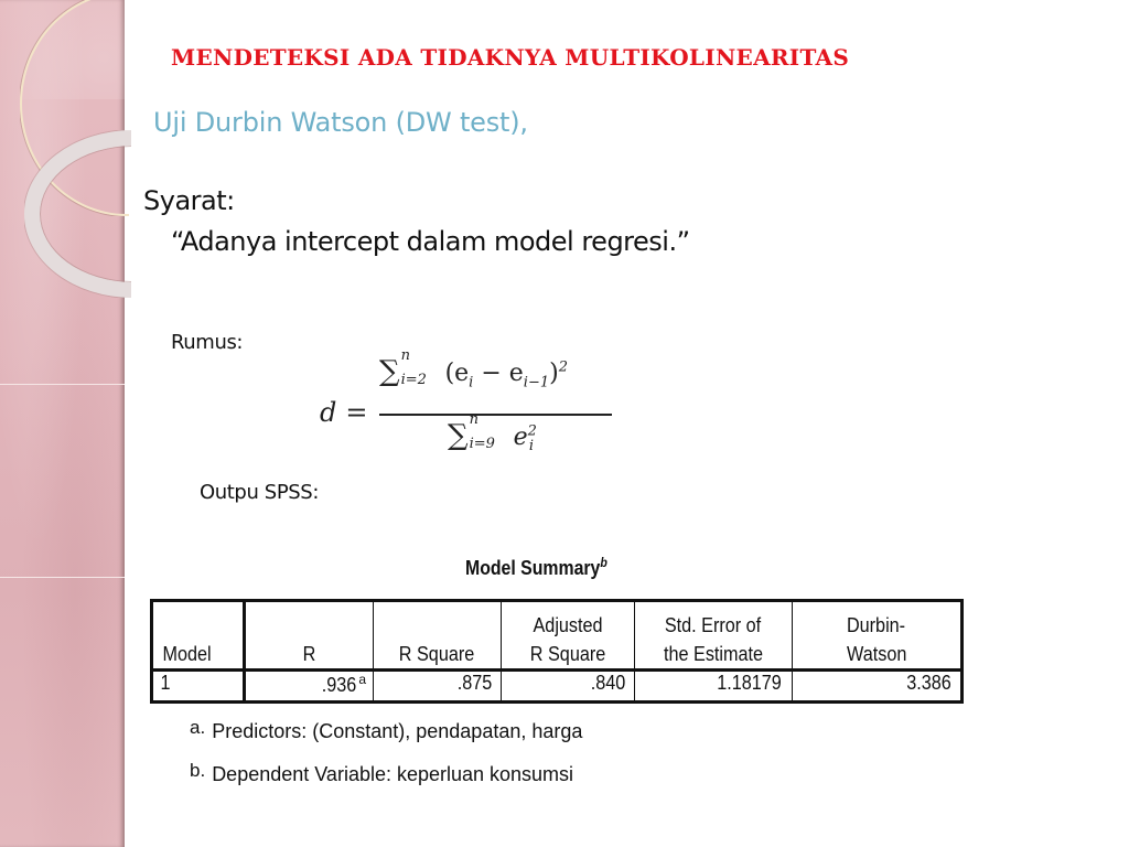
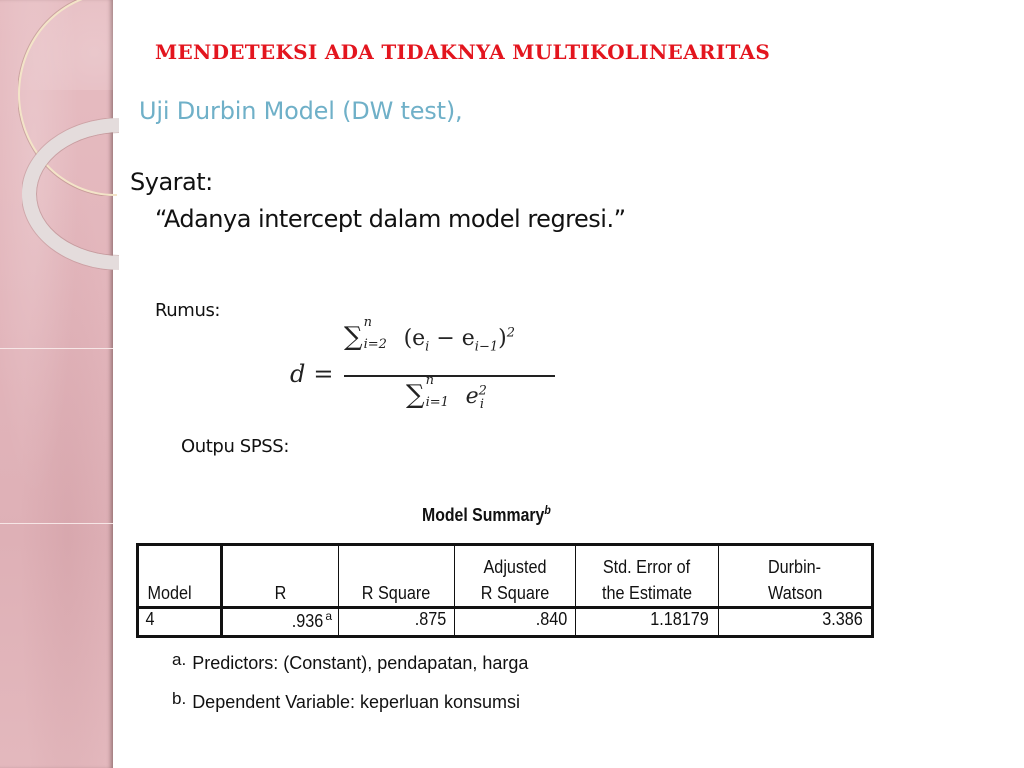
  MENDETEKSI ADA TIDAKNYA MULTIKOLINEARITAS
- Uji Durbin Watson (DW test),
+ Uji Durbin Model (DW test),
  Syarat:
  “Adanya intercept dalam model regresi.”
  Rumus:
  d =
  ∑
  n
  i=2
  (ei − ei−1)2
  ∑
  n
- i=9
+ i=1
  e2i
  Outpu SPSS:
  Model Summaryb
  Model	R	R Square	AdjustedR Square	Std. Error ofthe Estimate	Durbin-Watson
- 1	.936 a	.875	.840	1.18179	3.386
+ 4	.936 a	.875	.840	1.18179	3.386
  a. Predictors: (Constant), pendapatan, harga
  b. Dependent Variable: keperluan konsumsi
